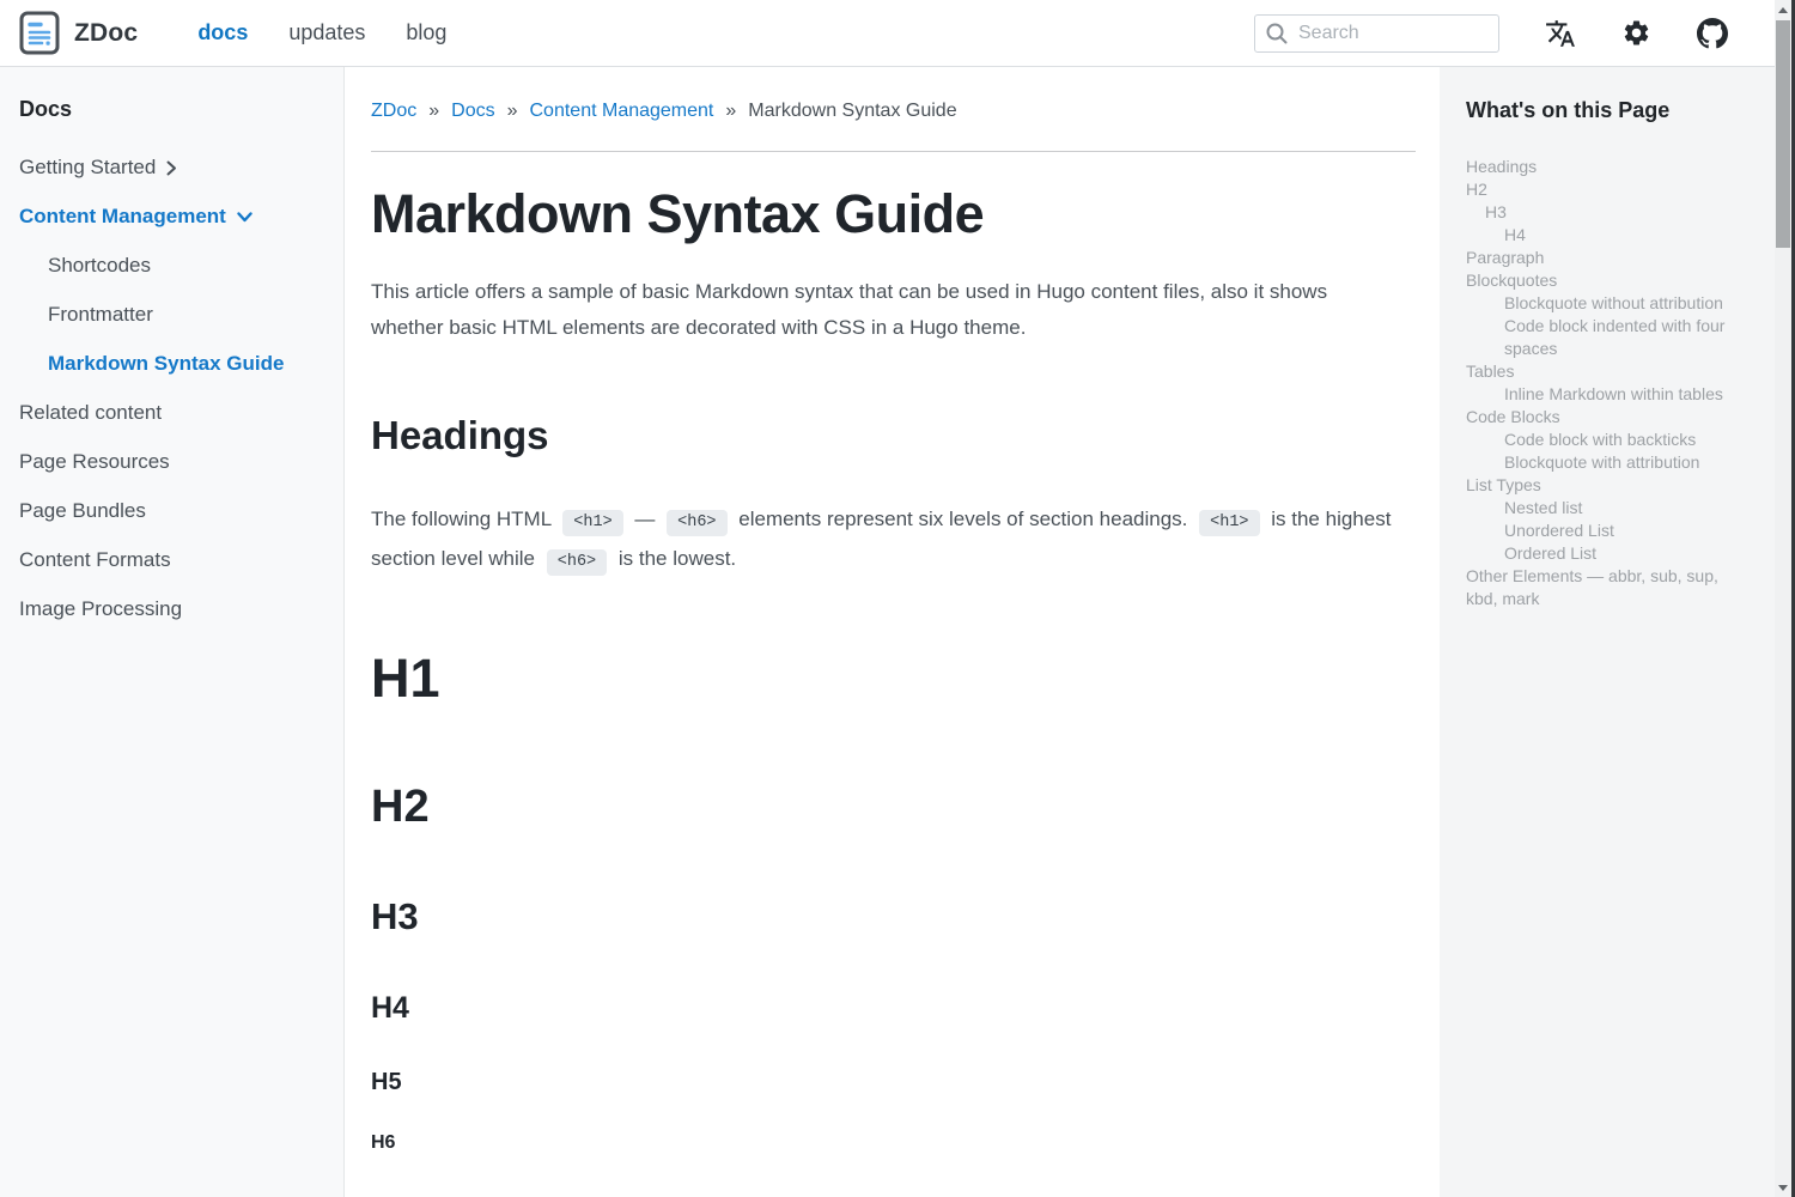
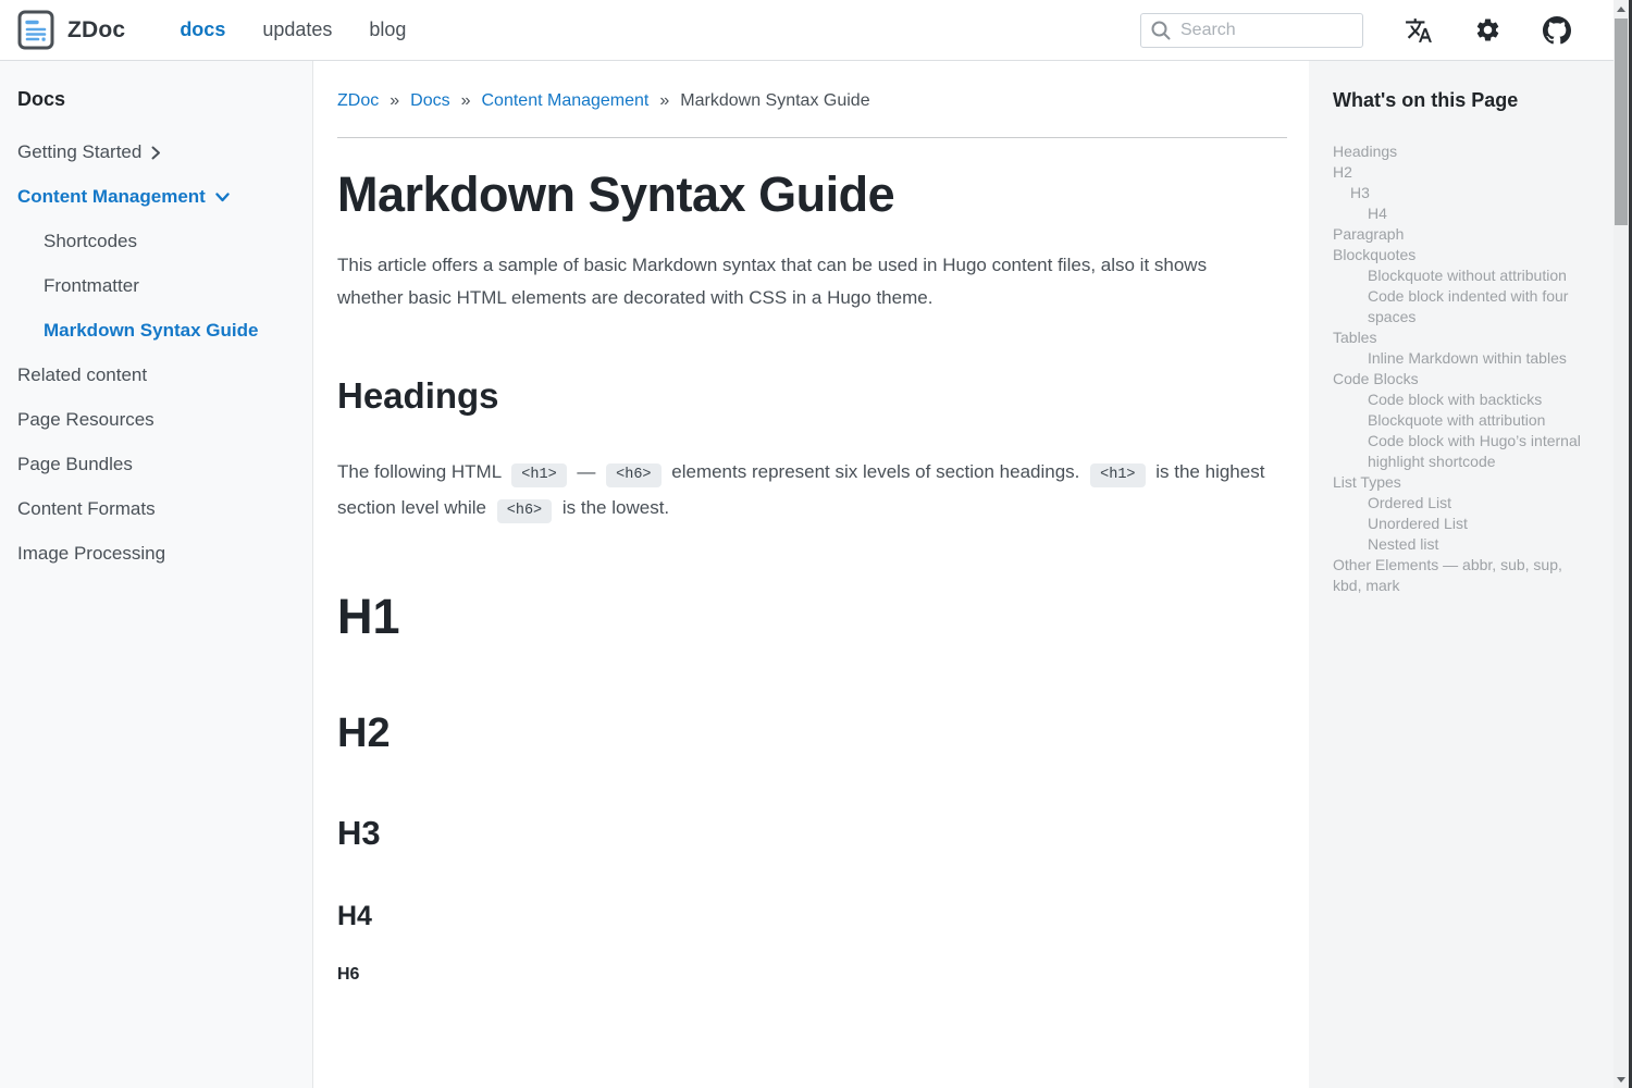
  ZDoc
  docs
  updates
  blog
  Search
  Docs
  Getting Started
  Content Management
  Shortcodes
  Frontmatter
  Markdown Syntax Guide
  Related content
  Page Resources
  Page Bundles
  Content Formats
  Image Processing
  ZDoc
  »
  Docs
  »
  Content Management
  »
  Markdown Syntax Guide
  Markdown Syntax Guide
  This article offers a sample of basic Markdown syntax that can be used in Hugo content files, also it shows whether basic HTML elements are decorated with CSS in a Hugo theme.
  Headings
  The following HTML <h1> — <h6> elements represent six levels of section headings. <h1> is the highest section level while <h6> is the lowest.
  H1
  H2
  H3
  H4
- H5
  H6
  What's on this Page
  Headings
  H2
  H3
  H4
  Paragraph
  Blockquotes
  Blockquote without attribution
  Code block indented with four spaces
  Tables
  Inline Markdown within tables
  Code Blocks
  Code block with backticks
  Blockquote with attribution
+ Code block with Hugo’s internal highlight shortcode
  List Types
- Nested list
+ Ordered List
  Unordered List
- Ordered List
+ Nested list
  Other Elements — abbr, sub, sup, kbd, mark
